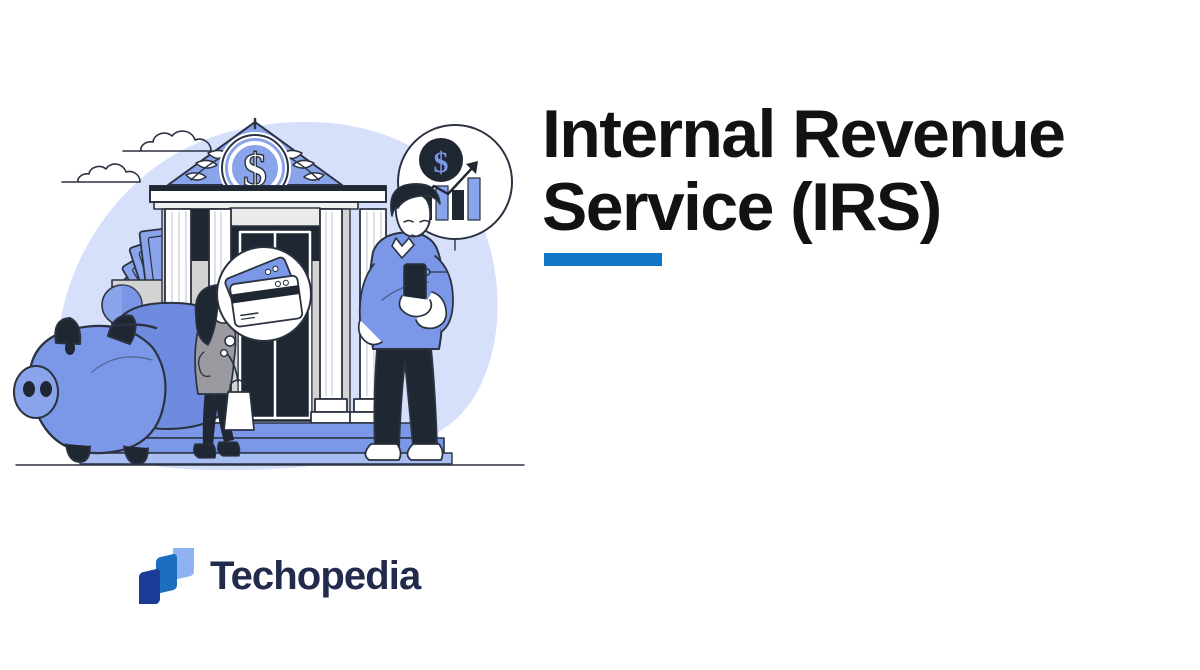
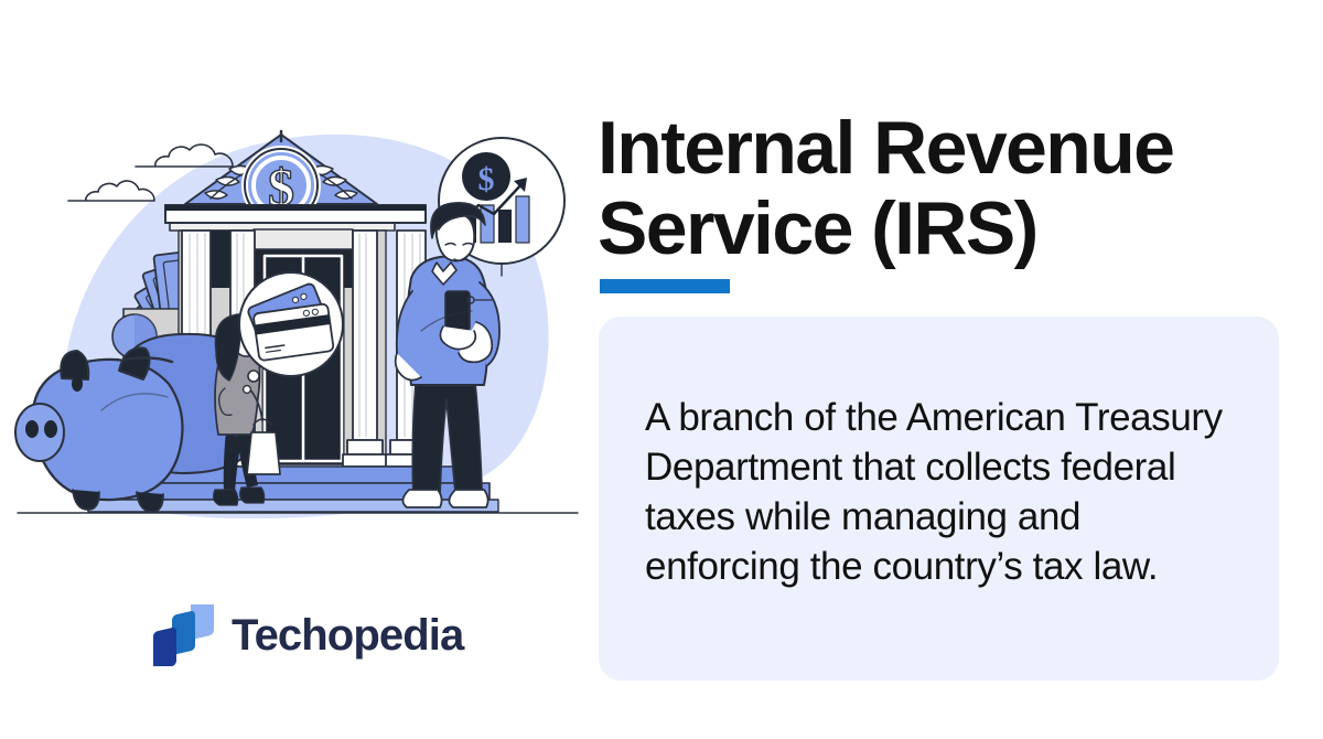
  $
  $
  Techopedia
  Internal Revenue
  Service (IRS)
+ A branch of the American Treasury Department that collects federal taxes while managing and enforcing the country’s tax law.
